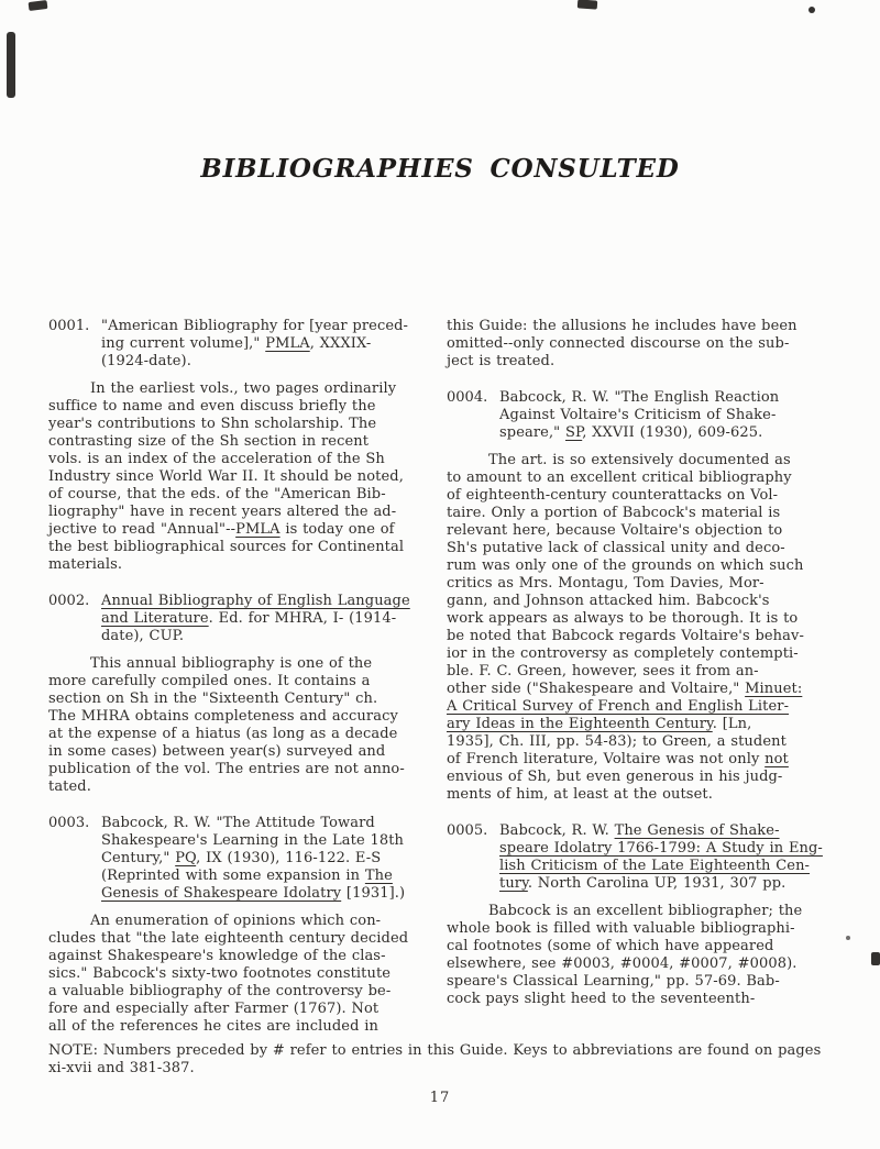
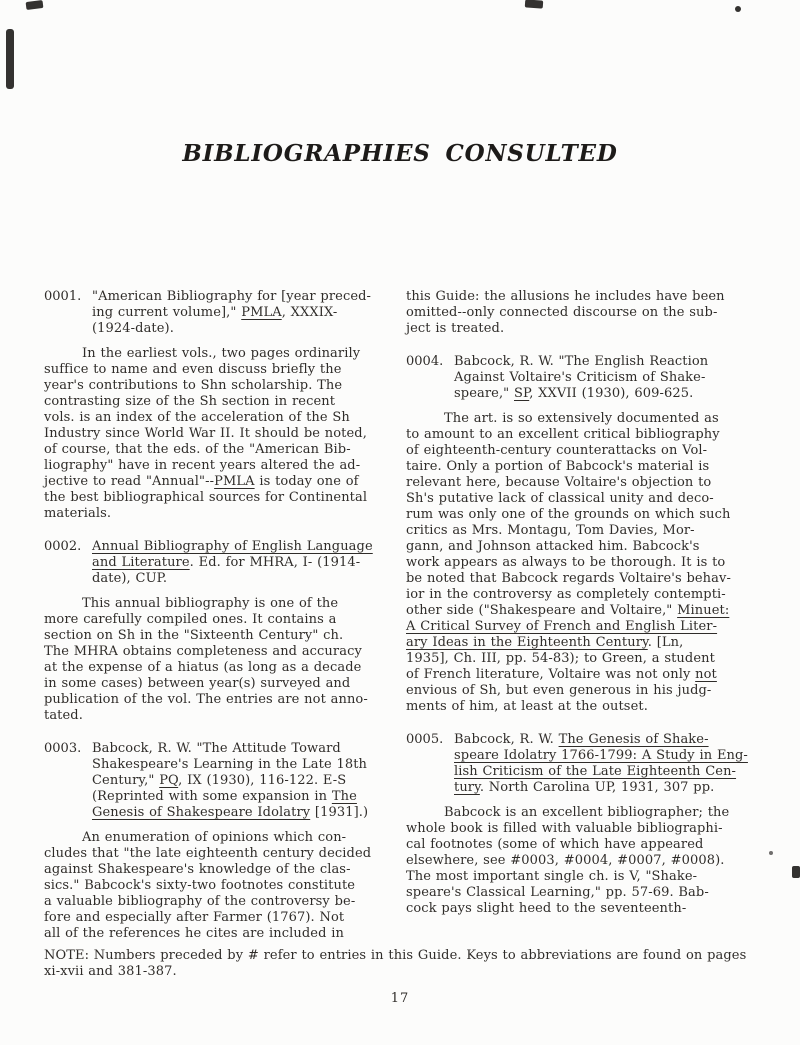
  BIBLIOGRAPHIES CONSULTED
  0001.
  "American Bibliography for [year preced-
  ing current volume]," PMLA, XXXIX-
  (1924-date).
  In the earliest vols., two pages ordinarily
  suffice to name and even discuss briefly the
  year's contributions to Shn scholarship. The
  contrasting size of the Sh section in recent
  vols. is an index of the acceleration of the Sh
  Industry since World War II. It should be noted,
  of course, that the eds. of the "American Bib-
  liography" have in recent years altered the ad-
  jective to read "Annual"--PMLA is today one of
  the best bibliographical sources for Continental
  materials.
  0002.
  Annual Bibliography of English Language
  and Literature. Ed. for MHRA, I- (1914-
  date), CUP.
  This annual bibliography is one of the
  more carefully compiled ones. It contains a
  section on Sh in the "Sixteenth Century" ch.
  The MHRA obtains completeness and accuracy
  at the expense of a hiatus (as long as a decade
  in some cases) between year(s) surveyed and
  publication of the vol. The entries are not anno-
  tated.
  0003.
  Babcock, R. W. "The Attitude Toward
  Shakespeare's Learning in the Late 18th
  Century," PQ, IX (1930), 116-122. E-S
  (Reprinted with some expansion in The
  Genesis of Shakespeare Idolatry [1931].)
  An enumeration of opinions which con-
  cludes that "the late eighteenth century decided
  against Shakespeare's knowledge of the clas-
  sics." Babcock's sixty-two footnotes constitute
  a valuable bibliography of the controversy be-
  fore and especially after Farmer (1767). Not
  all of the references he cites are included in
  this Guide: the allusions he includes have been
  omitted--only connected discourse on the sub-
  ject is treated.
  0004.
  Babcock, R. W. "The English Reaction
  Against Voltaire's Criticism of Shake-
  speare," SP, XXVII (1930), 609-625.
  The art. is so extensively documented as
  to amount to an excellent critical bibliography
  of eighteenth-century counterattacks on Vol-
  taire. Only a portion of Babcock's material is
  relevant here, because Voltaire's objection to
  Sh's putative lack of classical unity and deco-
  rum was only one of the grounds on which such
  critics as Mrs. Montagu, Tom Davies, Mor-
  gann, and Johnson attacked him. Babcock's
  work appears as always to be thorough. It is to
  be noted that Babcock regards Voltaire's behav-
  ior in the controversy as completely contempti-
- ble. F. C. Green, however, sees it from an-
  other side ("Shakespeare and Voltaire," Minuet:
  A Critical Survey of French and English Liter-
  ary Ideas in the Eighteenth Century. [Ln,
  1935], Ch. III, pp. 54-83); to Green, a student
  of French literature, Voltaire was not only not
  envious of Sh, but even generous in his judg-
  ments of him, at least at the outset.
  0005.
  Babcock, R. W. The Genesis of Shake-
  speare Idolatry 1766-1799: A Study in Eng-
  lish Criticism of the Late Eighteenth Cen-
  tury. North Carolina UP, 1931, 307 pp.
  Babcock is an excellent bibliographer; the
  whole book is filled with valuable bibliographi-
  cal footnotes (some of which have appeared
  elsewhere, see #0003, #0004, #0007, #0008).
+ The most important single ch. is V, "Shake-
  speare's Classical Learning," pp. 57-69. Bab-
  cock pays slight heed to the seventeenth-
  NOTE: Numbers preceded by # refer to entries in this Guide. Keys to abbreviations are found on pages
  xi-xvii and 381-387.
  17
